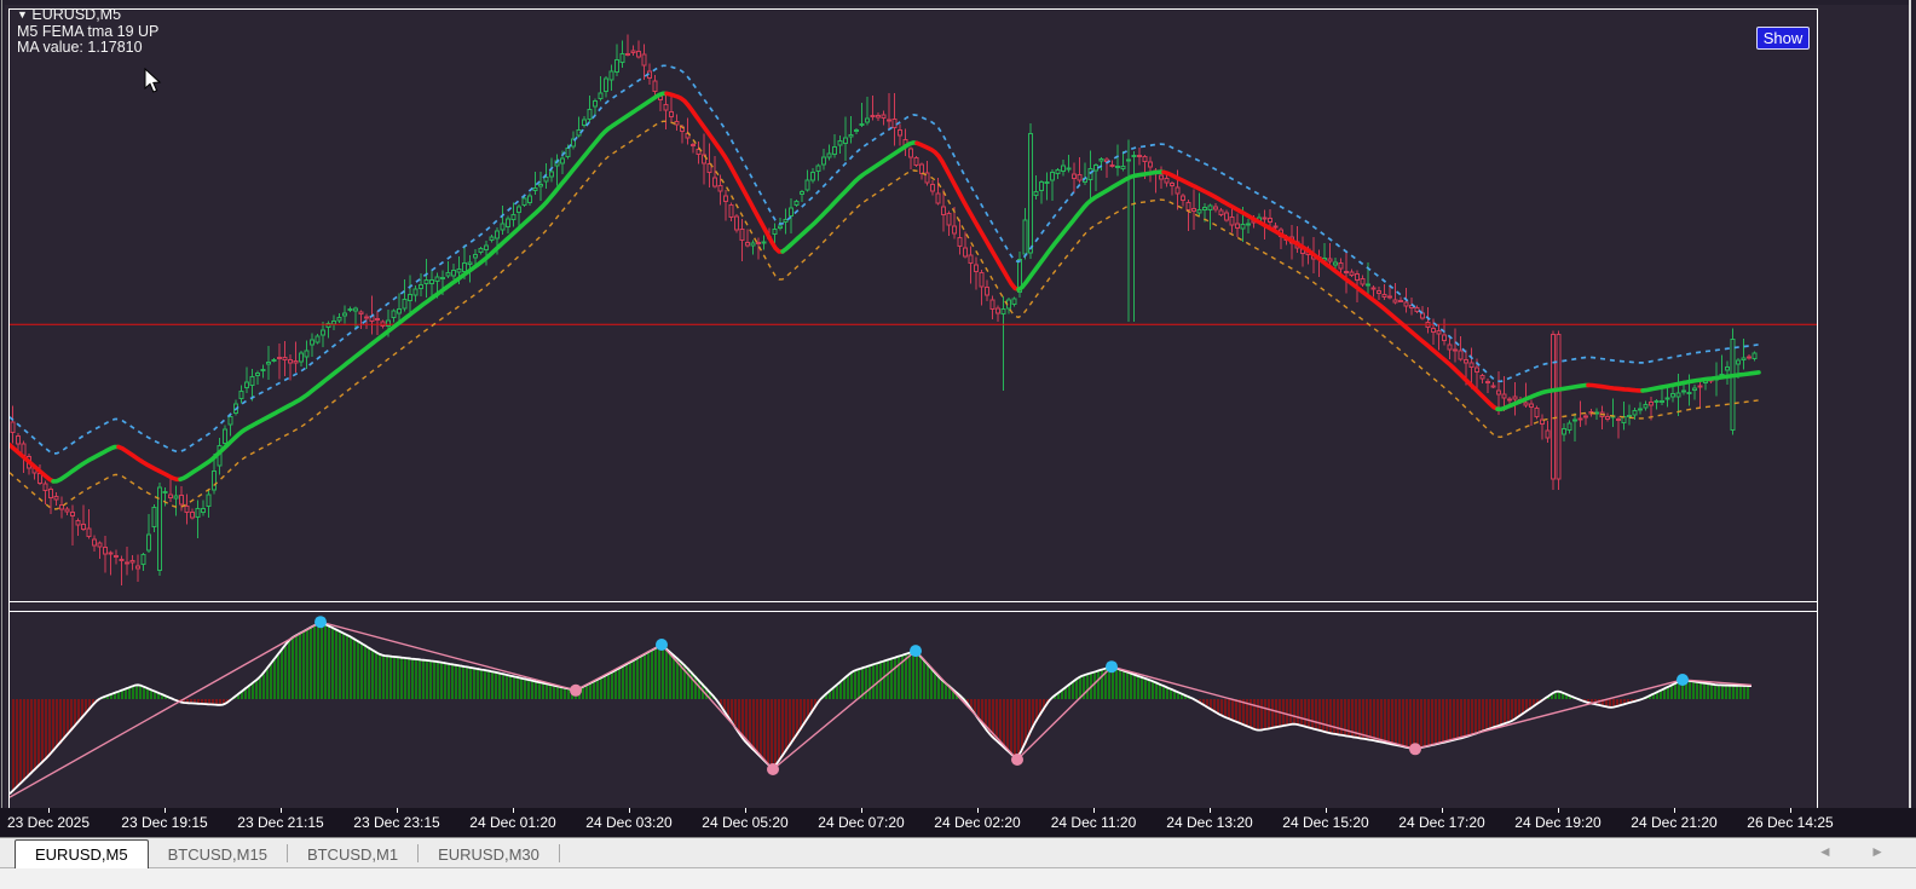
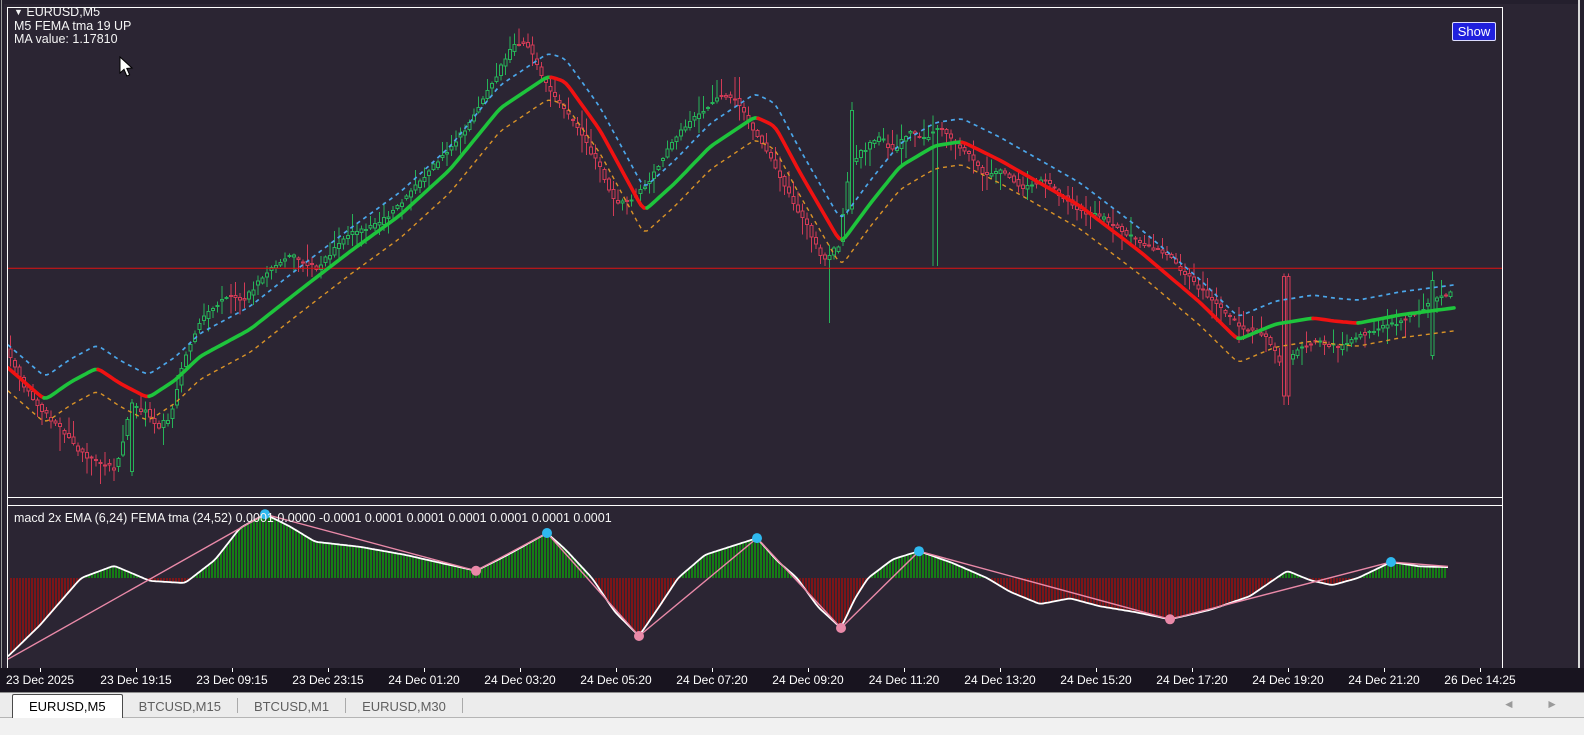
  ▼ EURUSD,M5
  M5 FEMA tma 19 UP
  MA value: 1.17810
  Show
+ macd 2x EMA (6,24) FEMA tma (24,52) 0.0001 0.0000 -0.0001 0.0001 0.0001 0.0001 0.0001 0.0001 0.0001
  23 Dec 2025
  23 Dec 19:15
- 23 Dec 21:15
+ 23 Dec 09:15
  23 Dec 23:15
  24 Dec 01:20
  24 Dec 03:20
  24 Dec 05:20
  24 Dec 07:20
- 24 Dec 02:20
+ 24 Dec 09:20
  24 Dec 11:20
  24 Dec 13:20
  24 Dec 15:20
  24 Dec 17:20
  24 Dec 19:20
  24 Dec 21:20
  26 Dec 14:25
  EURUSD,M5
  BTCUSD,M15
  BTCUSD,M1
  EURUSD,M30
  ◄ ►
